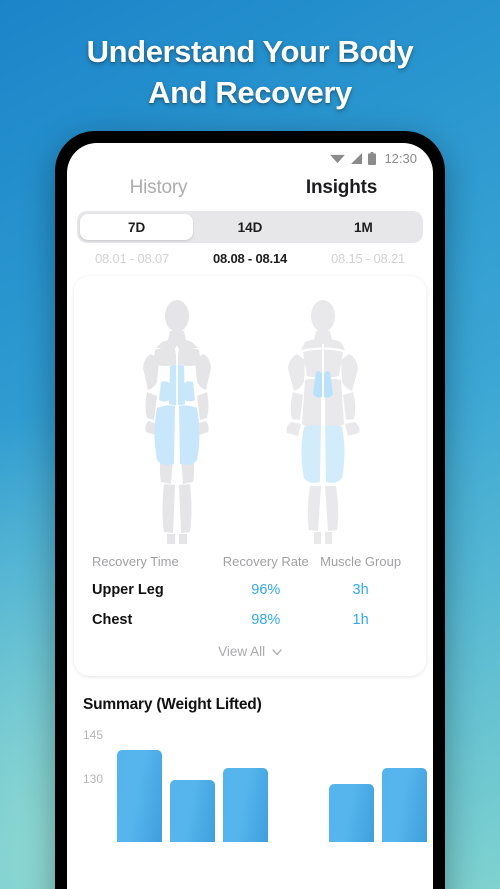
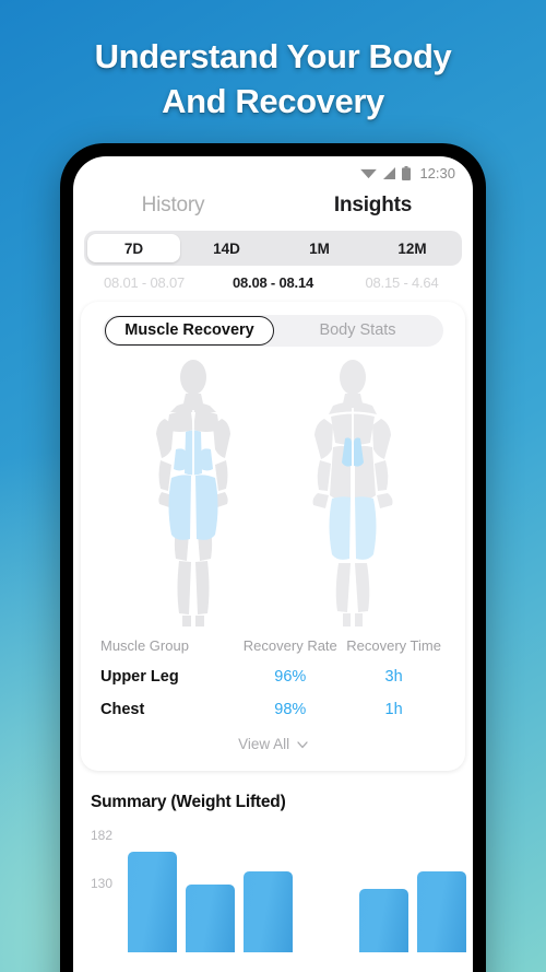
  Understand Your Body
  And Recovery
  12:30
  History
  Insights
  7D
  14D
  1M
+ 12M
  08.01 - 08.07
  08.08 - 08.14
- 08.15 - 08.21
+ 08.15 - 4.64
+ Muscle Recovery
+ Body Stats
- Recovery Time
+ Muscle Group
  Recovery Rate
- Muscle Group
+ Recovery Time
  Upper Leg
  96%
  3h
  Chest
  98%
  1h
  View All
  Summary (Weight Lifted)
- 145
+ 182
  130
